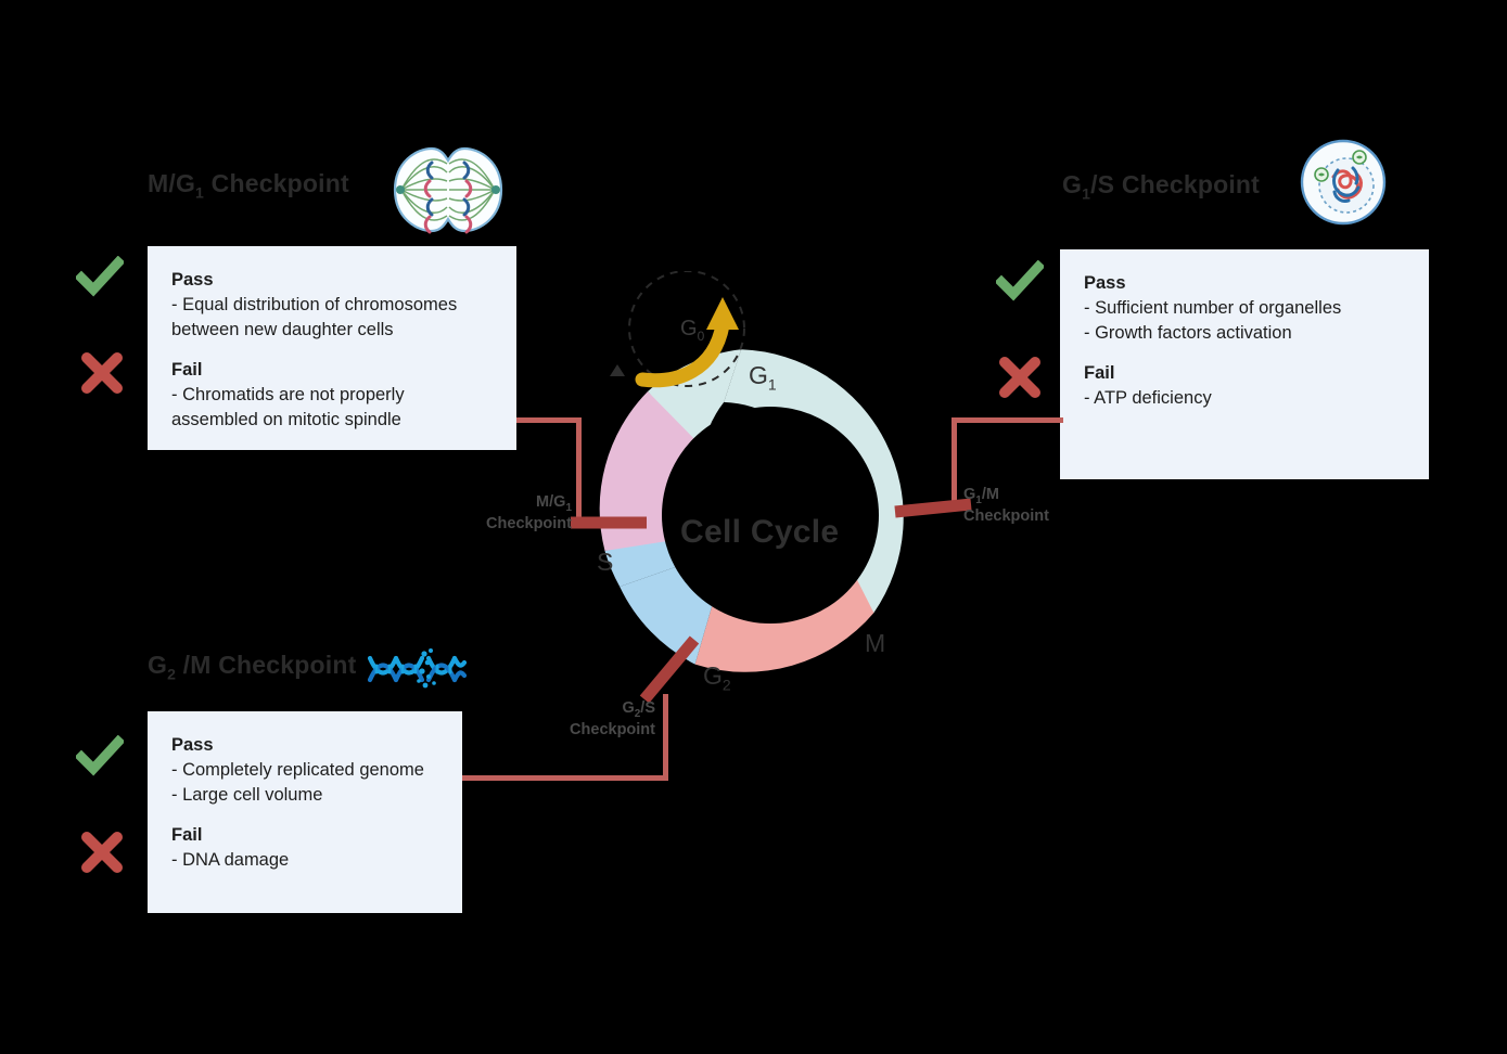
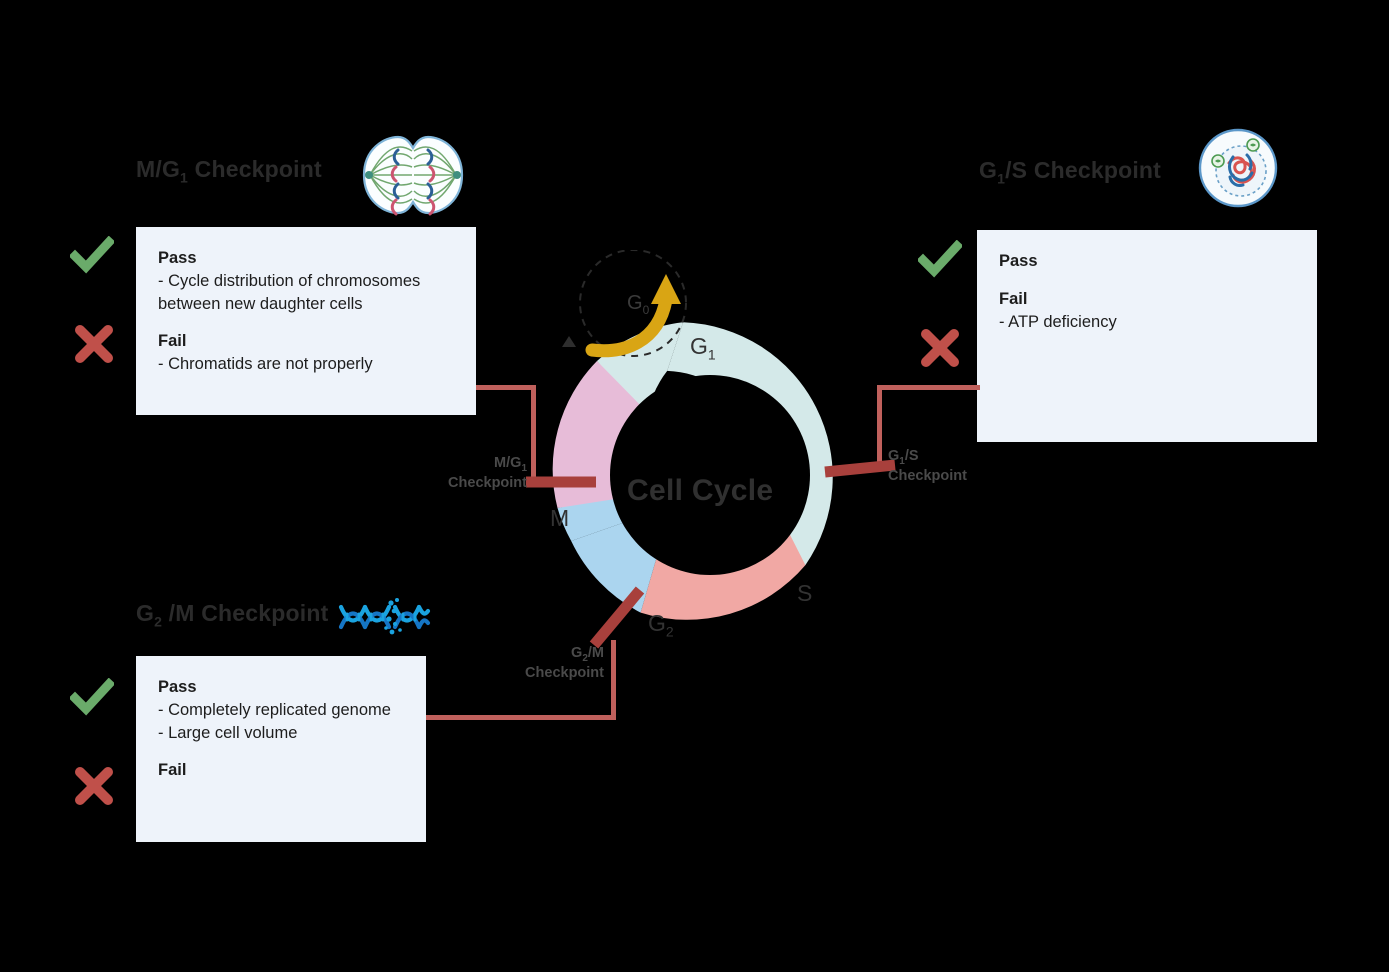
  M/G1 Checkpoint
  Pass
- - Equal distribution of chromosomes
+ - Cycle distribution of chromosomes
  between new daughter cells
  Fail
  - Chromatids are not properly
- assembled on mitotic spindle
  G1/S Checkpoint
  Pass
- - Sufficient number of organelles
- - Growth factors activation
  Fail
  - ATP deficiency
  G2 /M Checkpoint
  Pass
  - Completely replicated genome
  - Large cell volume
  Fail
- - DNA damage
  G0
  G1
- M
+ S
  G2
- S
+ M
  Cell Cycle
  M/G1
  Checkpoint
- G1/M
+ G1/S
  Checkpoint
- G2/S
+ G2/M
  Checkpoint
